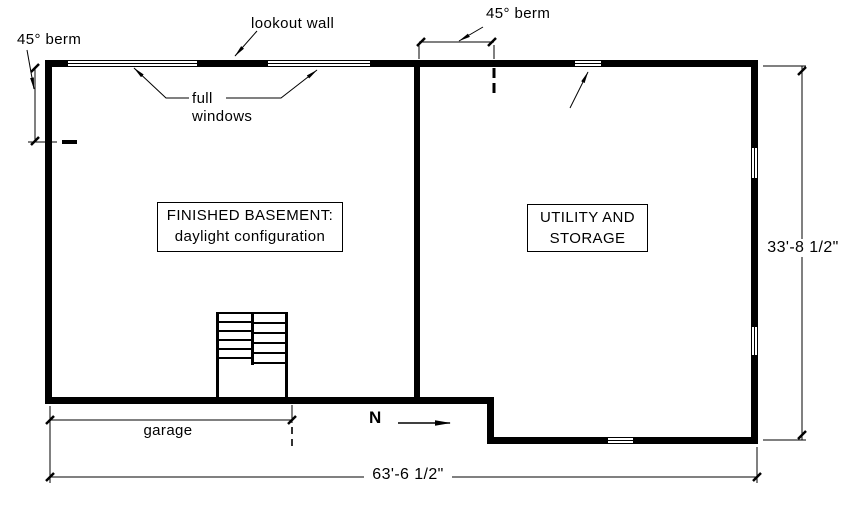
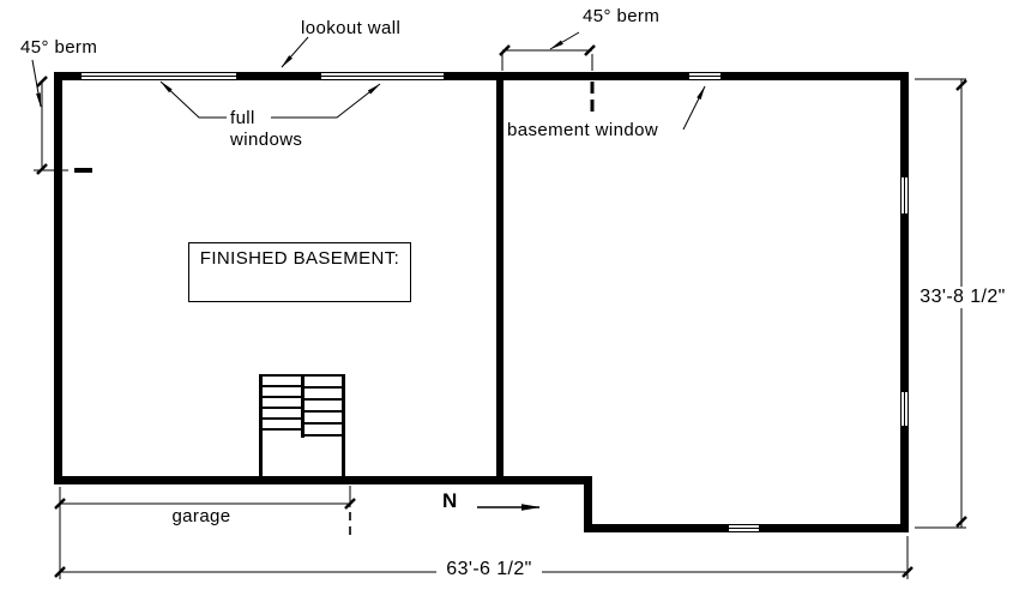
  FINISHED BASEMENT:
- daylight configuration
- UTILITY AND
- STORAGE
  45° berm
  45° berm
  lookout wall
  full
  windows
+ basement window
  garage
  N
  63'-6 1/2"
  33'-8 1/2"
